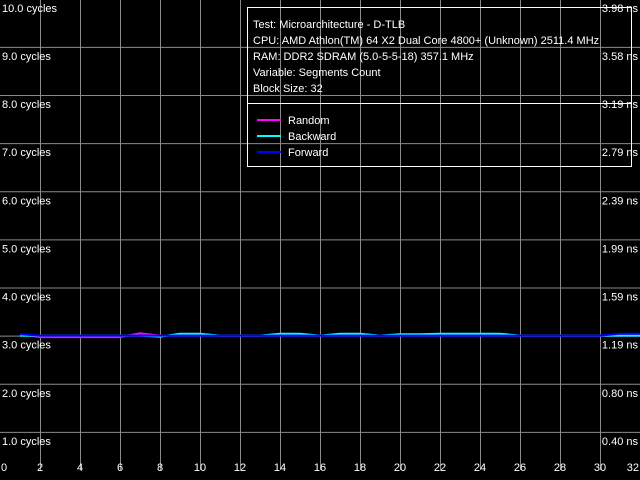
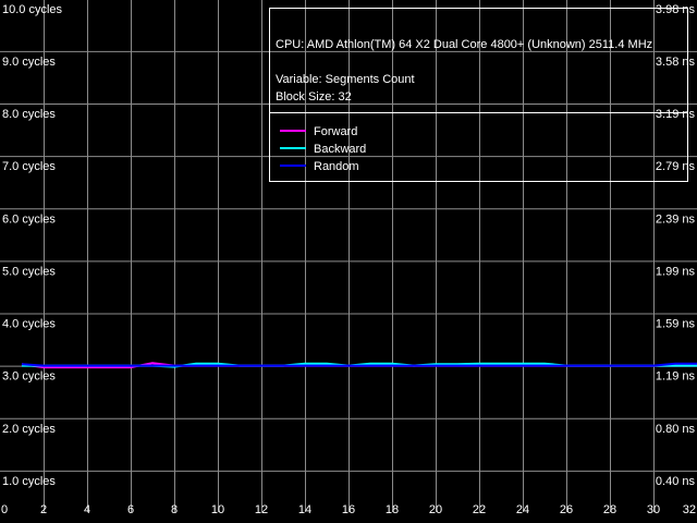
  3.98 ns
  3.58 ns
  3.19 ns
  2.79 ns
  2.39 ns
  1.99 ns
  1.59 ns
  1.19 ns
  0.80 ns
  0.40 ns
  10.0 cycles
  9.0 cycles
  8.0 cycles
  7.0 cycles
  6.0 cycles
  5.0 cycles
  4.0 cycles
  3.0 cycles
  2.0 cycles
  1.0 cycles
  0
  2
  4
  6
  8
  10
  12
  14
  16
  18
  20
  22
  24
  26
  28
  30
  32
- Test: Microarchitecture - D-TLB
  CPU: AMD Athlon(TM) 64 X2 Dual Core 4800+ (Unknown) 2511.4 MHz
- RAM: DDR2 SDRAM (5.0-5-5-18) 357.1 MHz
  Variable: Segments Count
  Block Size: 32
- Random
+ Forward
  Backward
- Forward
+ Random
